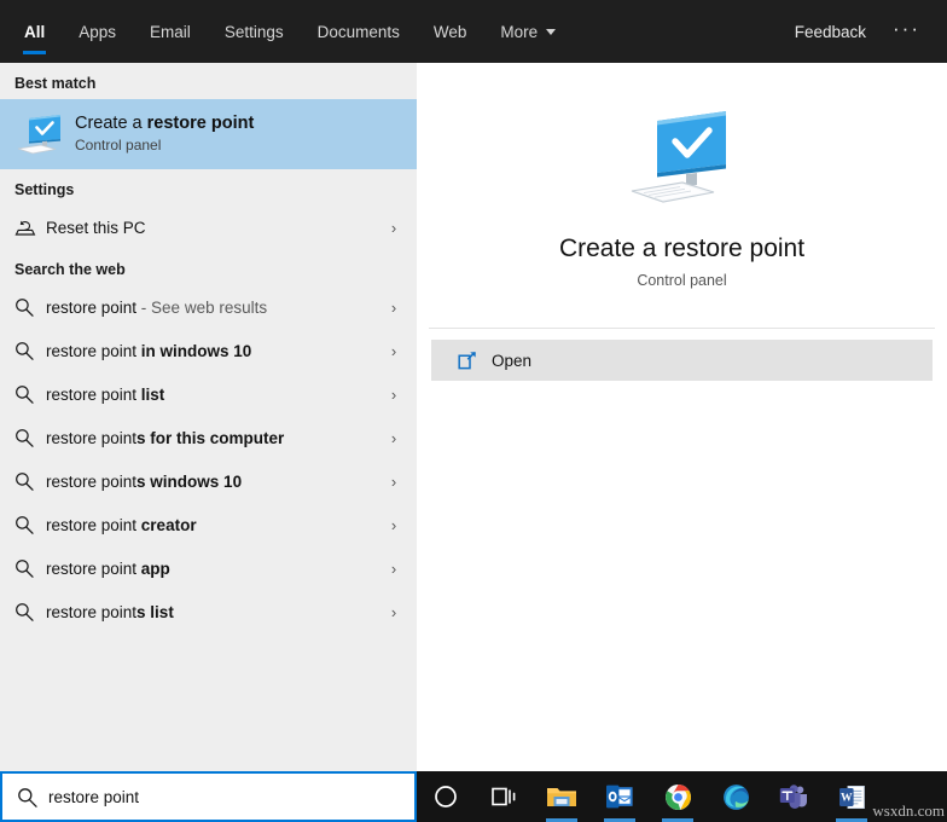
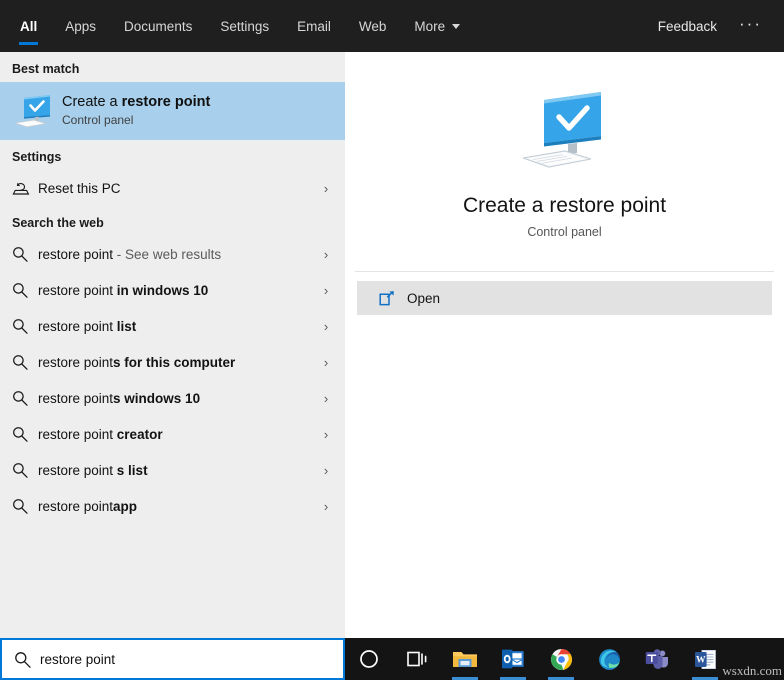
  All
  Apps
- Email
+ Documents
  Settings
- Documents
+ Email
  Web
  More
  Feedback
  ···
  Best match
  Create a restore point
  Control panel
  Settings
  Reset this PC
  ›
  Search the web
  restore point - See web results
  ›
  restore point in windows 10
  ›
  restore point list
  ›
  restore points for this computer
  ›
  restore points windows 10
  ›
  restore point creator
  ›
- restore point app
+ restore point s list
  ›
- restore points list
+ restore pointapp
  ›
  Create a restore point
  Control panel
  Open
  restore point
  W
  wsxdn.com
